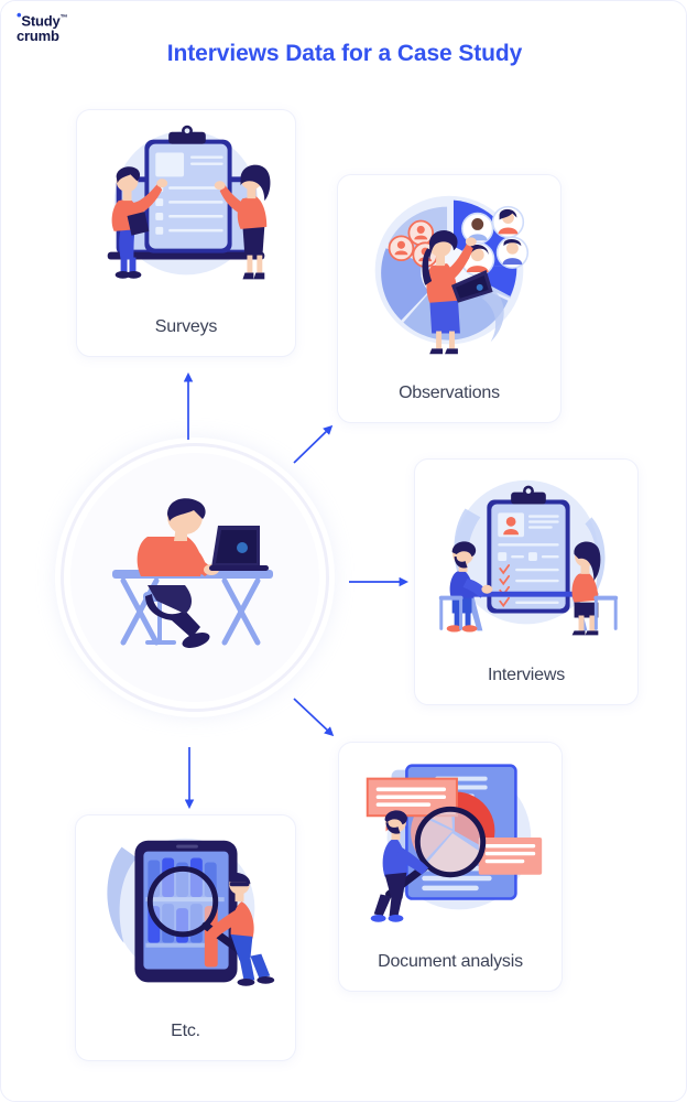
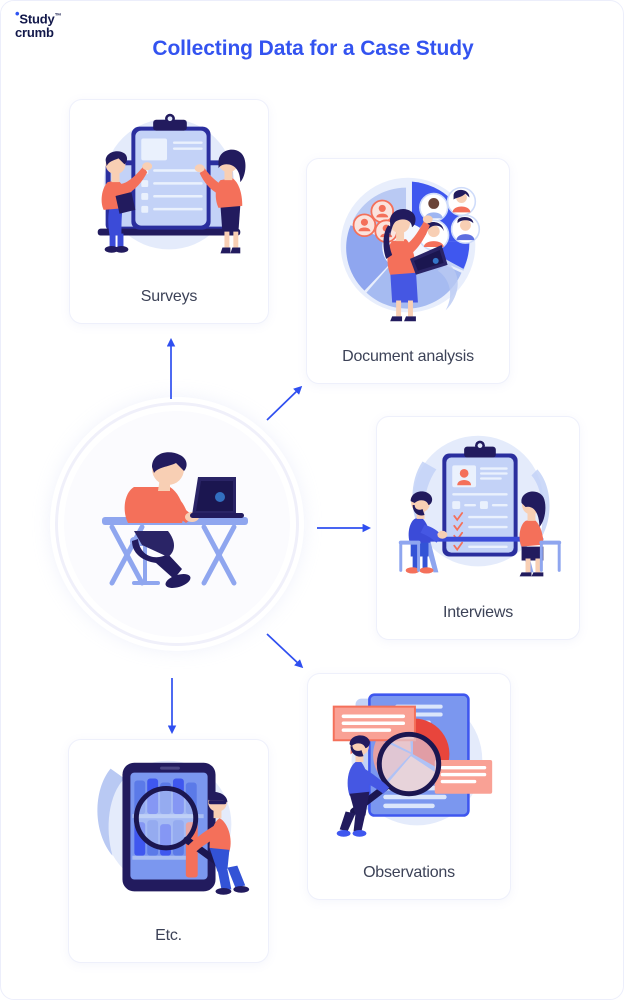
  •Study
  crumb
- Interviews Data for a Case Study
+ Collecting Data for a Case Study
  Surveys
- Observations
+ Document analysis
  Interviews
- Document analysis
+ Observations
  Etc.
